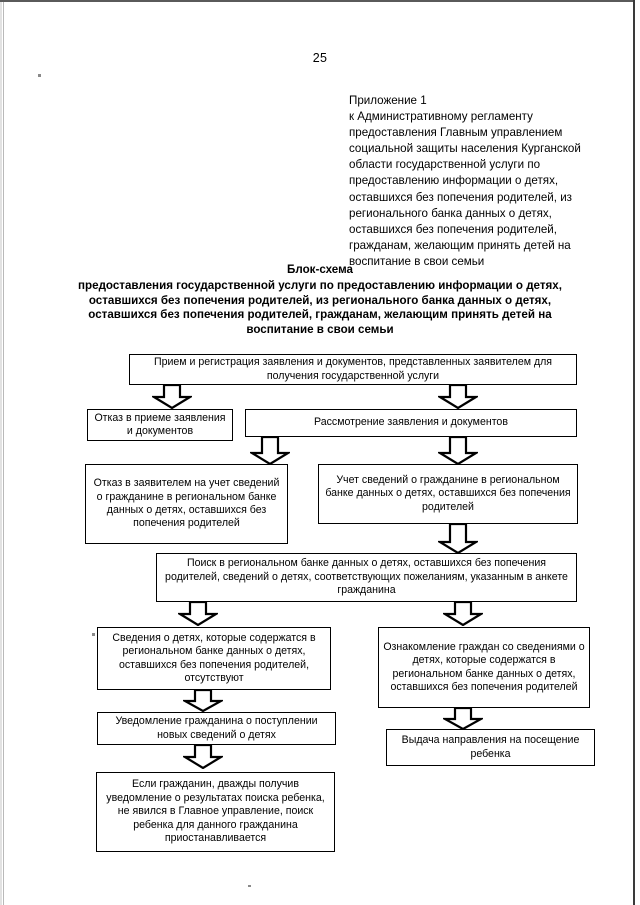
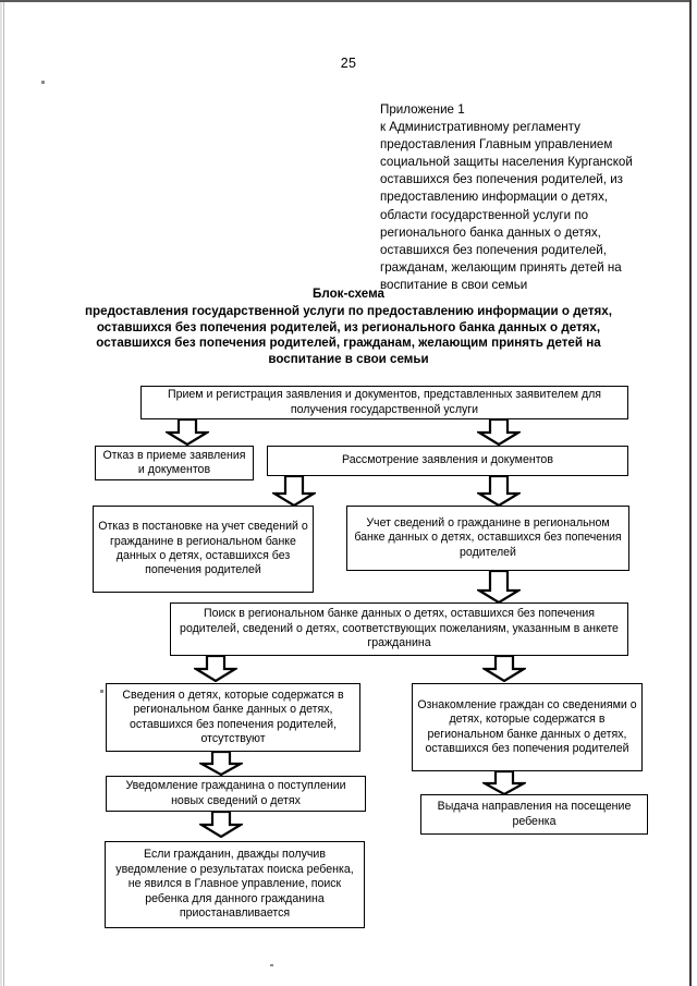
  25
  Приложение 1
  к Административному регламенту
  предоставления Главным управлением
  социальной защиты населения Курганской
- области государственной услуги по
+ оставшихся без попечения родителей, из
  предоставлению информации о детях,
- оставшихся без попечения родителей, из
+ области государственной услуги по
  регионального банка данных о детях,
  оставшихся без попечения родителей,
  гражданам, желающим принять детей на
  воспитание в свои семьи
  Блок-схема
  предоставления государственной услуги по предоставлению информации о детях, оставшихся без попечения родителей, из регионального банка данных о детях, оставшихся без попечения родителей, гражданам, желающим принять детей на воспитание в свои семьи
  Прием и регистрация заявления и документов, представленных заявителем для получения государственной услуги
  Отказ в приеме заявления и документов
  Рассмотрение заявления и документов
- Отказ в заявителем на учет сведений о гражданине в региональном банке данных о детях, оставшихся без попечения родителей
+ Отказ в постановке на учет сведений о гражданине в региональном банке данных о детях, оставшихся без попечения родителей
  Учет сведений о гражданине в региональном банке данных о детях, оставшихся без попечения родителей
  Поиск в региональном банке данных о детях, оставшихся без попечения родителей, сведений о детях, соответствующих пожеланиям, указанным в анкете гражданина
  Сведения о детях, которые содержатся в региональном банке данных о детях, оставшихся без попечения родителей, отсутствуют
  Ознакомление граждан со сведениями о детях, которые содержатся в региональном банке данных о детях, оставшихся без попечения родителей
  Уведомление гражданина о поступлении новых сведений о детях
  Выдача направления на посещение ребенка
  Если гражданин, дважды получив уведомление о результатах поиска ребенка, не явился в Главное управление, поиск ребенка для данного гражданина приостанавливается
